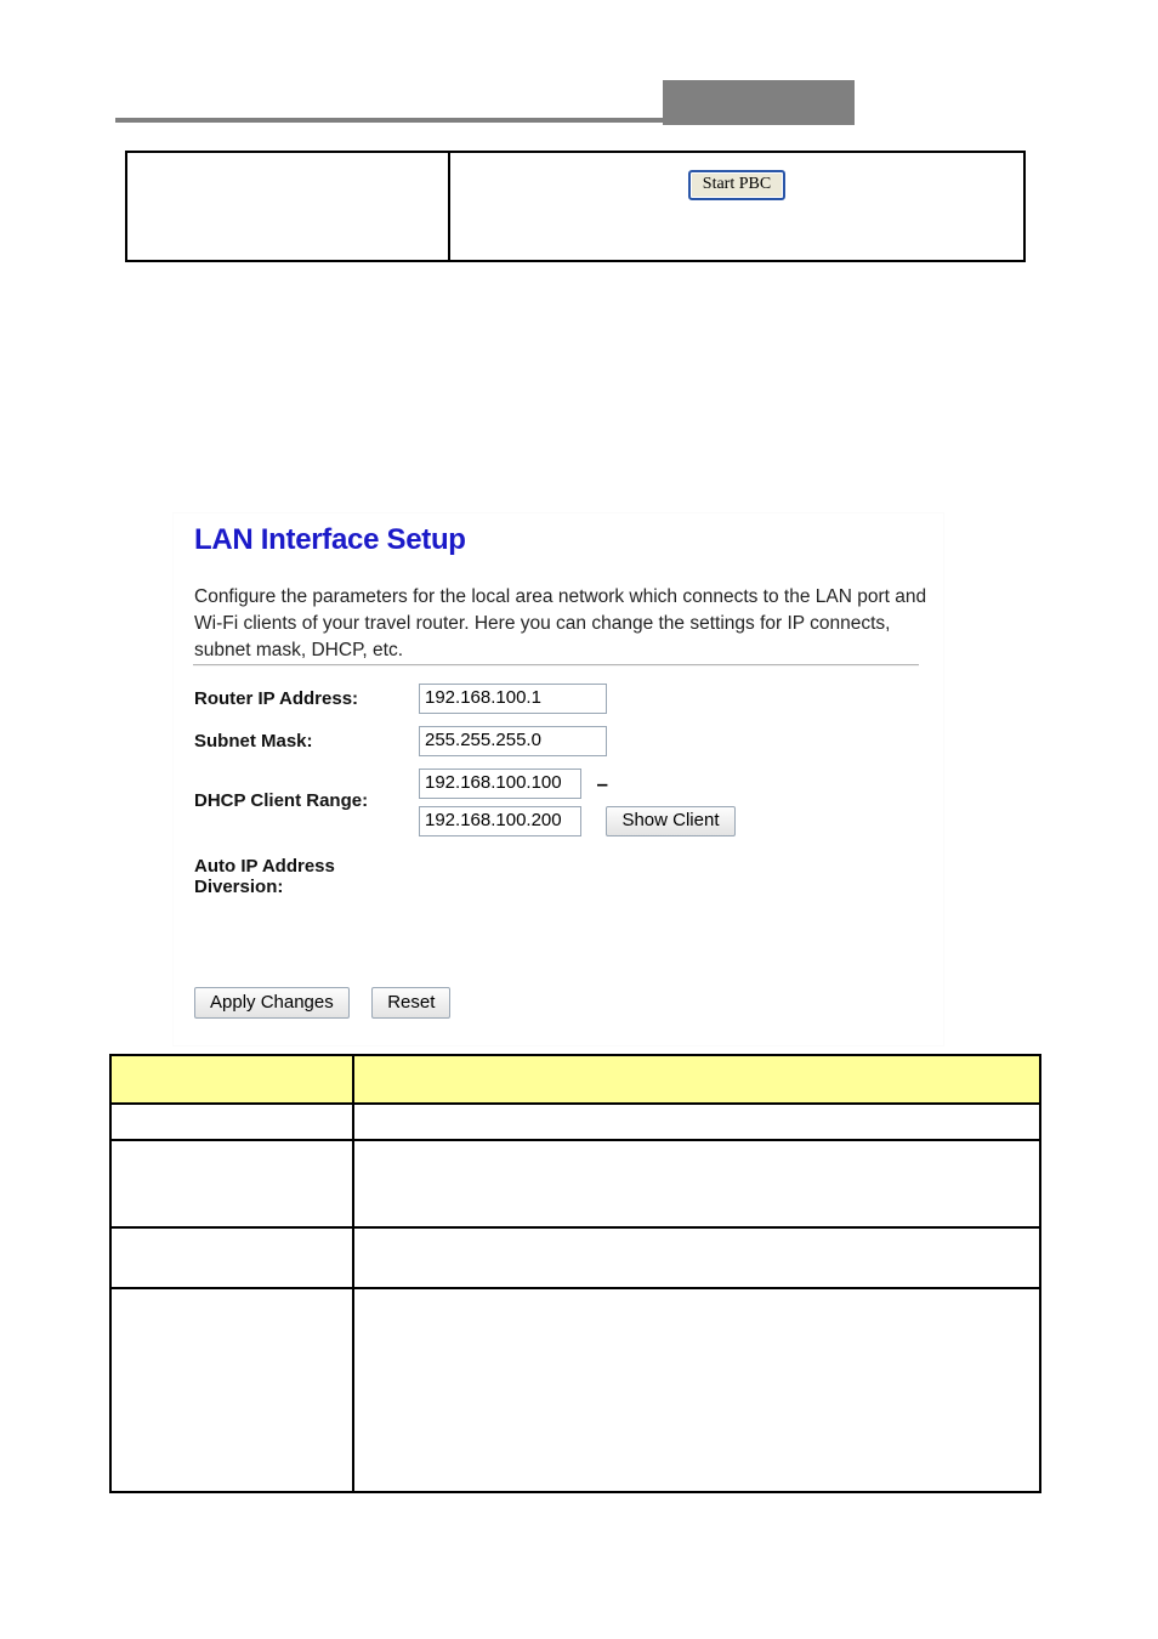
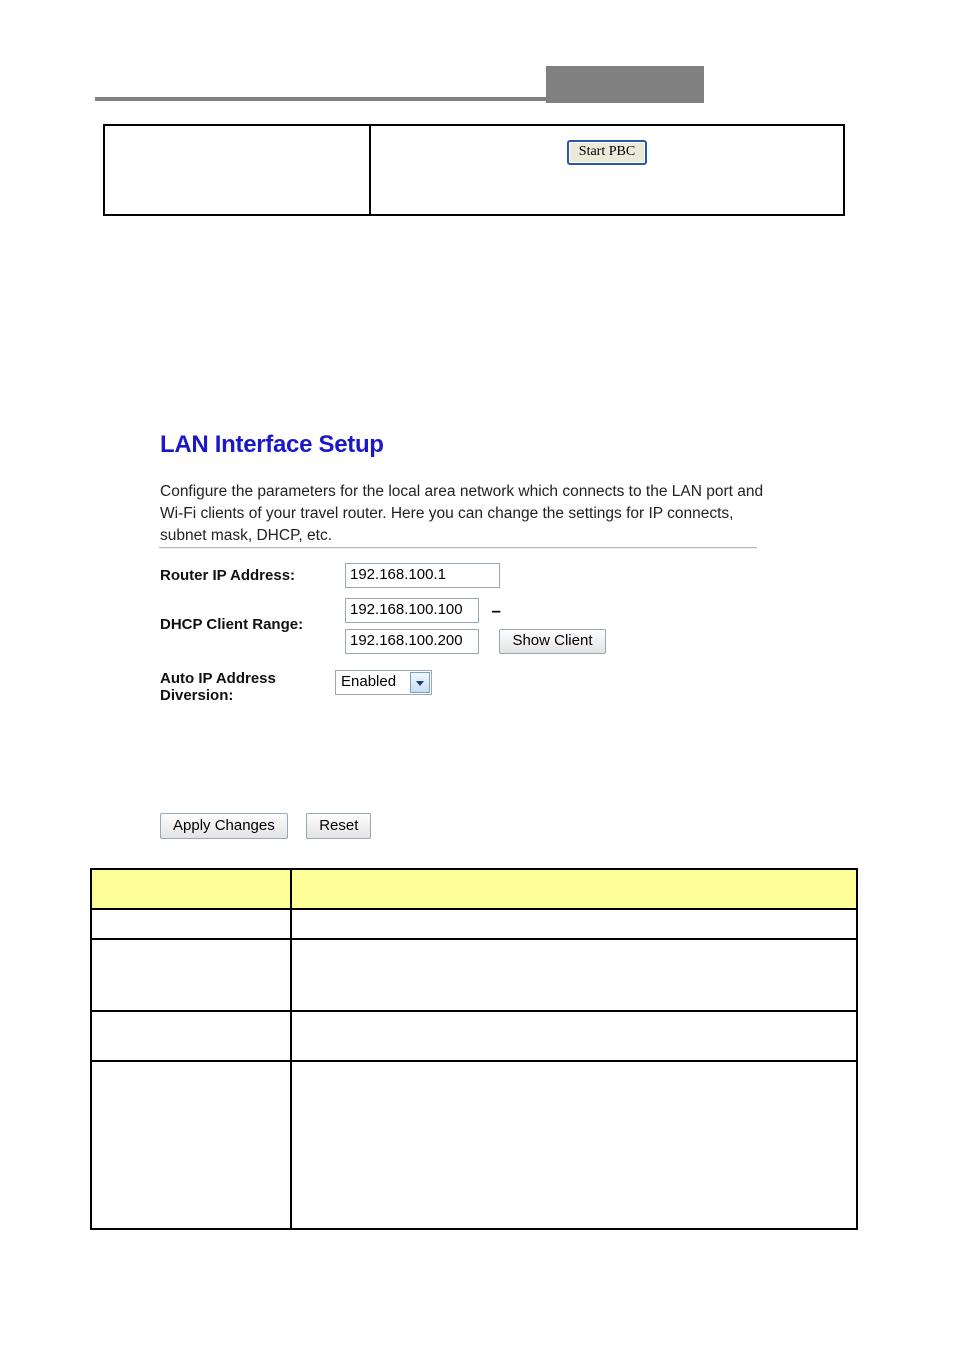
  	Start PBC
  LAN Interface Setup
  Configure the parameters for the local area network which connects to the LAN port and Wi-Fi clients of your travel router. Here you can change the settings for IP connects, subnet mask, DHCP, etc.
  Router IP Address:
  192.168.100.1
- Subnet Mask:
- 255.255.255.0
  DHCP Client Range:
  192.168.100.100 –
  192.168.100.200 Show Client
  Auto IP Address Diversion:
+ Enabled
  Apply Changes Reset
